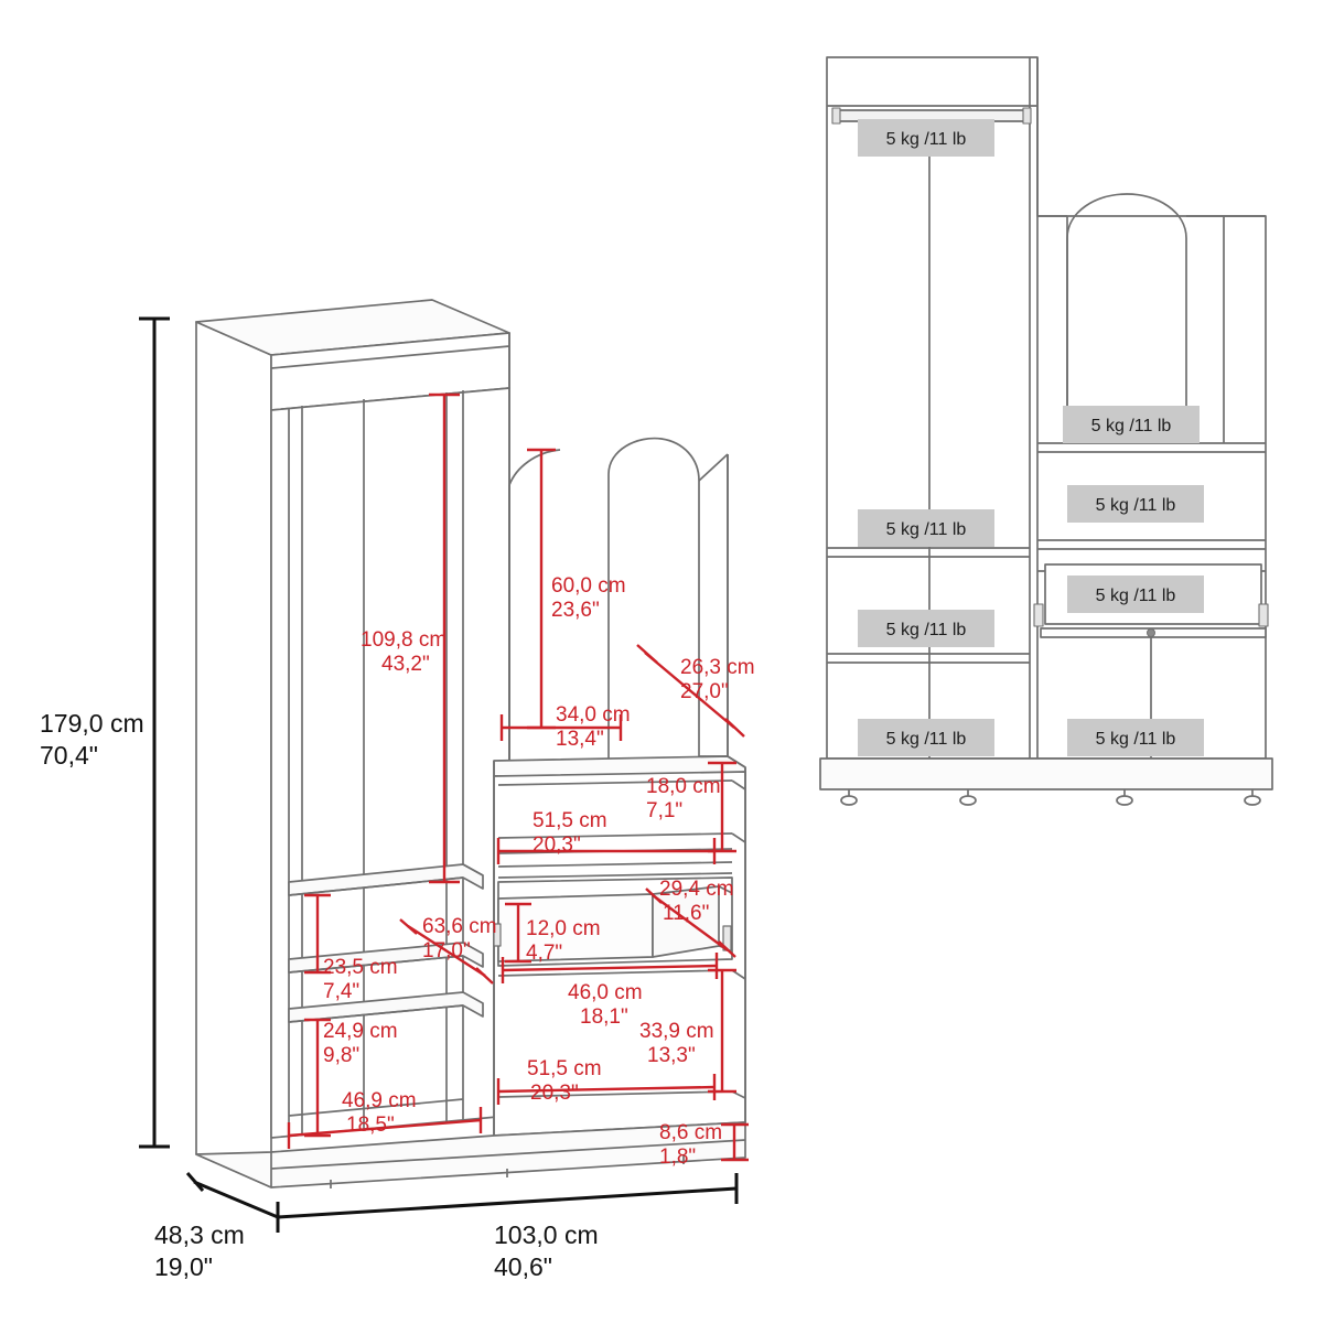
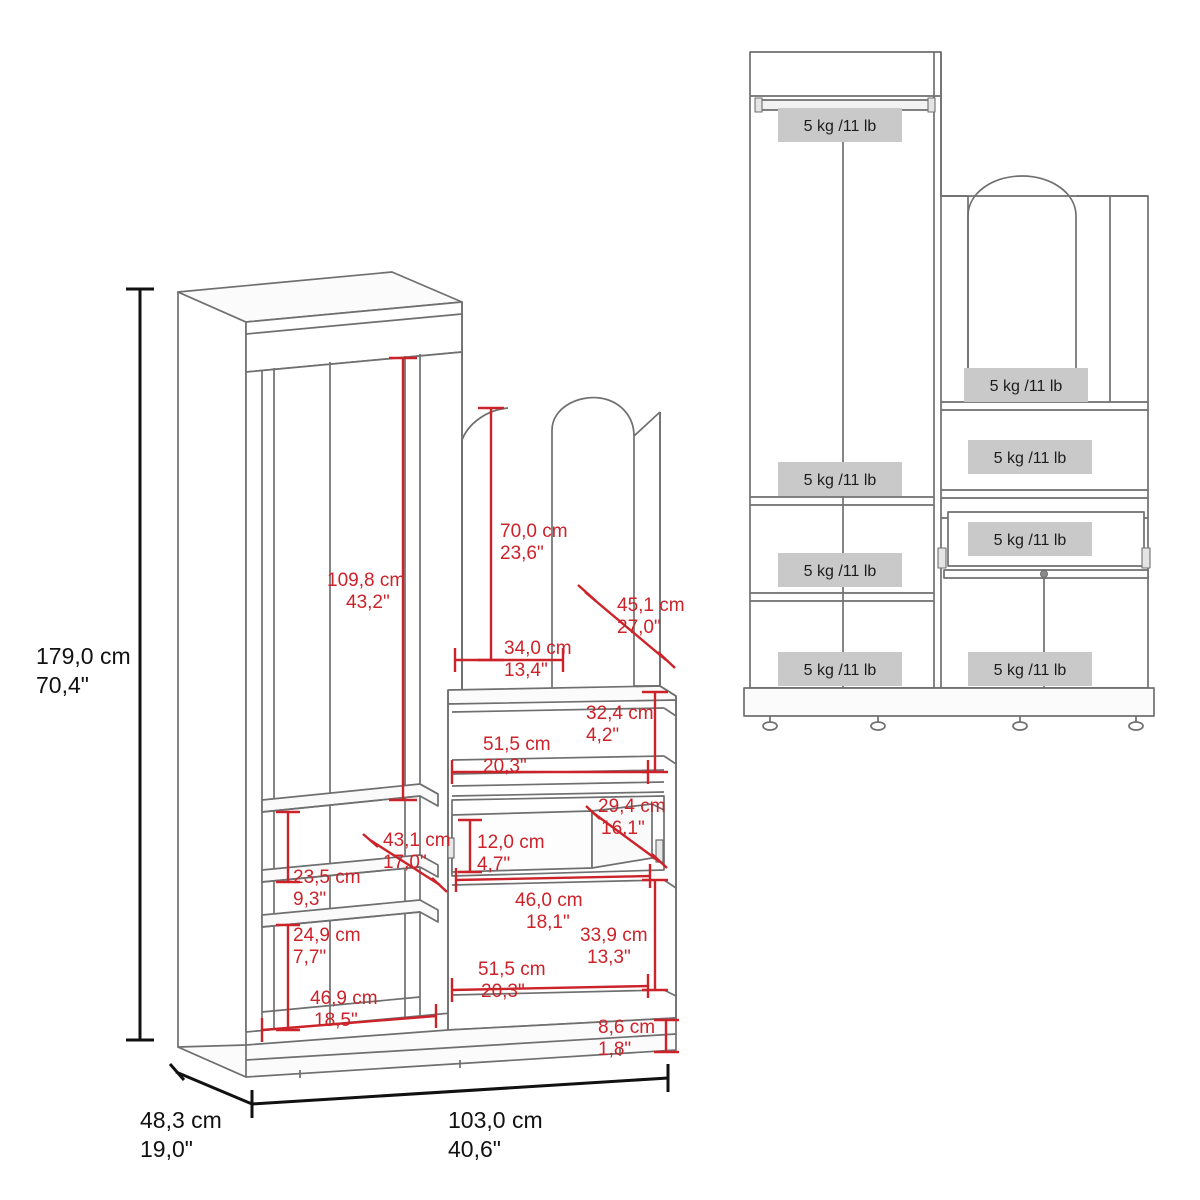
  109,8 cm
  43,2"
- 60,0 cm
+ 70,0 cm
  23,6"
  34,0 cm
  13,4"
- 26,3 cm
+ 45,1 cm
  27,0"
- 18,0 cm
+ 32,4 cm
- 7,1"
+ 4,2"
  51,5 cm
  20,3"
  12,0 cm
  4,7"
  29,4 cm
- 11,6"
+ 16,1"
  46,0 cm
  18,1"
  23,5 cm
- 7,4"
+ 9,3"
- 63,6 cm
+ 43,1 cm
  17,0"
  24,9 cm
- 9,8"
+ 7,7"
  46,9 cm
  18,5"
  33,9 cm
  13,3"
  51,5 cm
  20,3"
  8,6 cm
  1,8"
  179,0 cm
  70,4"
  48,3 cm
  19,0"
  103,0 cm
  40,6"
  5 kg /11 lb
  5 kg /11 lb
  5 kg /11 lb
  5 kg /11 lb
  5 kg /11 lb
  5 kg /11 lb
  5 kg /11 lb
  5 kg /11 lb
